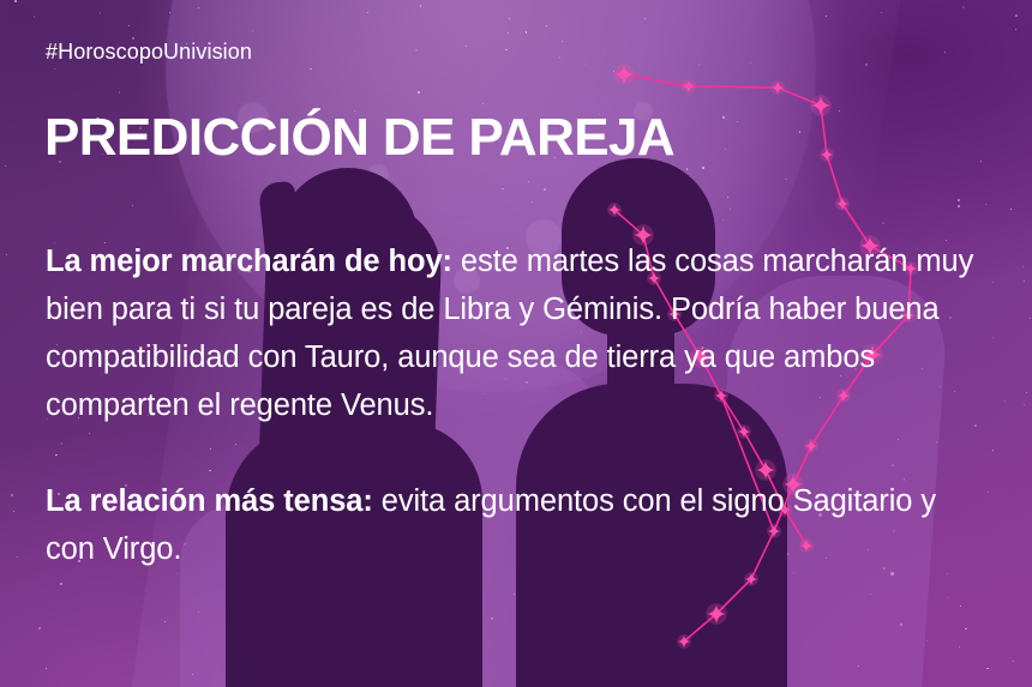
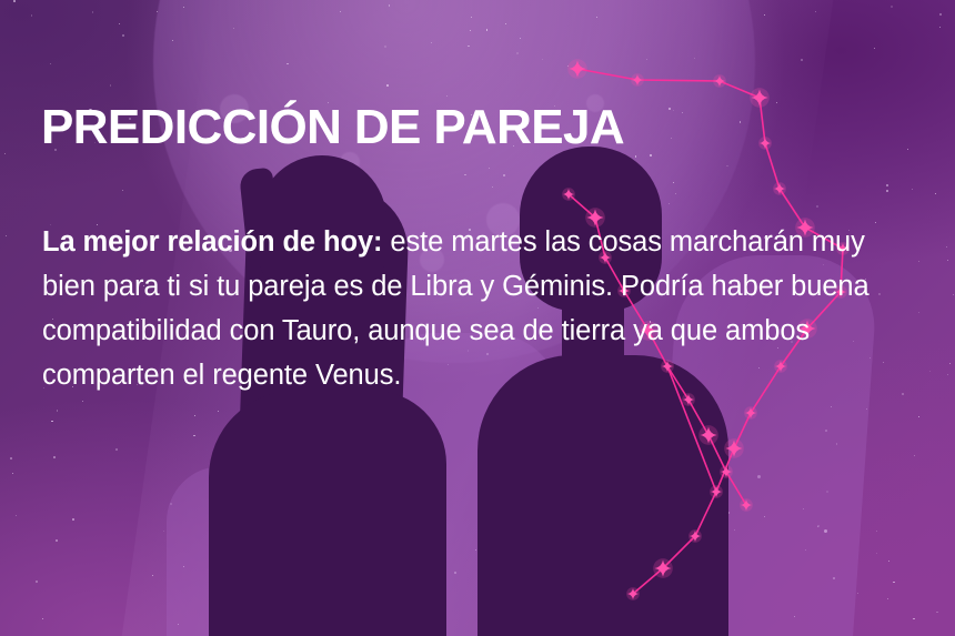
- #HoroscopoUnivision
  PREDICCIÓN DE PAREJA
- La mejor marcharán de hoy: este martes las cosas marcharán muy bien para ti si tu pareja es de Libra y Géminis. Podría haber buena compatibilidad con Tauro, aunque sea de tierra ya que ambos comparten el regente Venus.
+ La mejor relación de hoy: este martes las cosas marcharán muy bien para ti si tu pareja es de Libra y Géminis. Podría haber buena compatibilidad con Tauro, aunque sea de tierra ya que ambos comparten el regente Venus.
- La relación más tensa: evita argumentos con el signo Sagitario y con Virgo.
